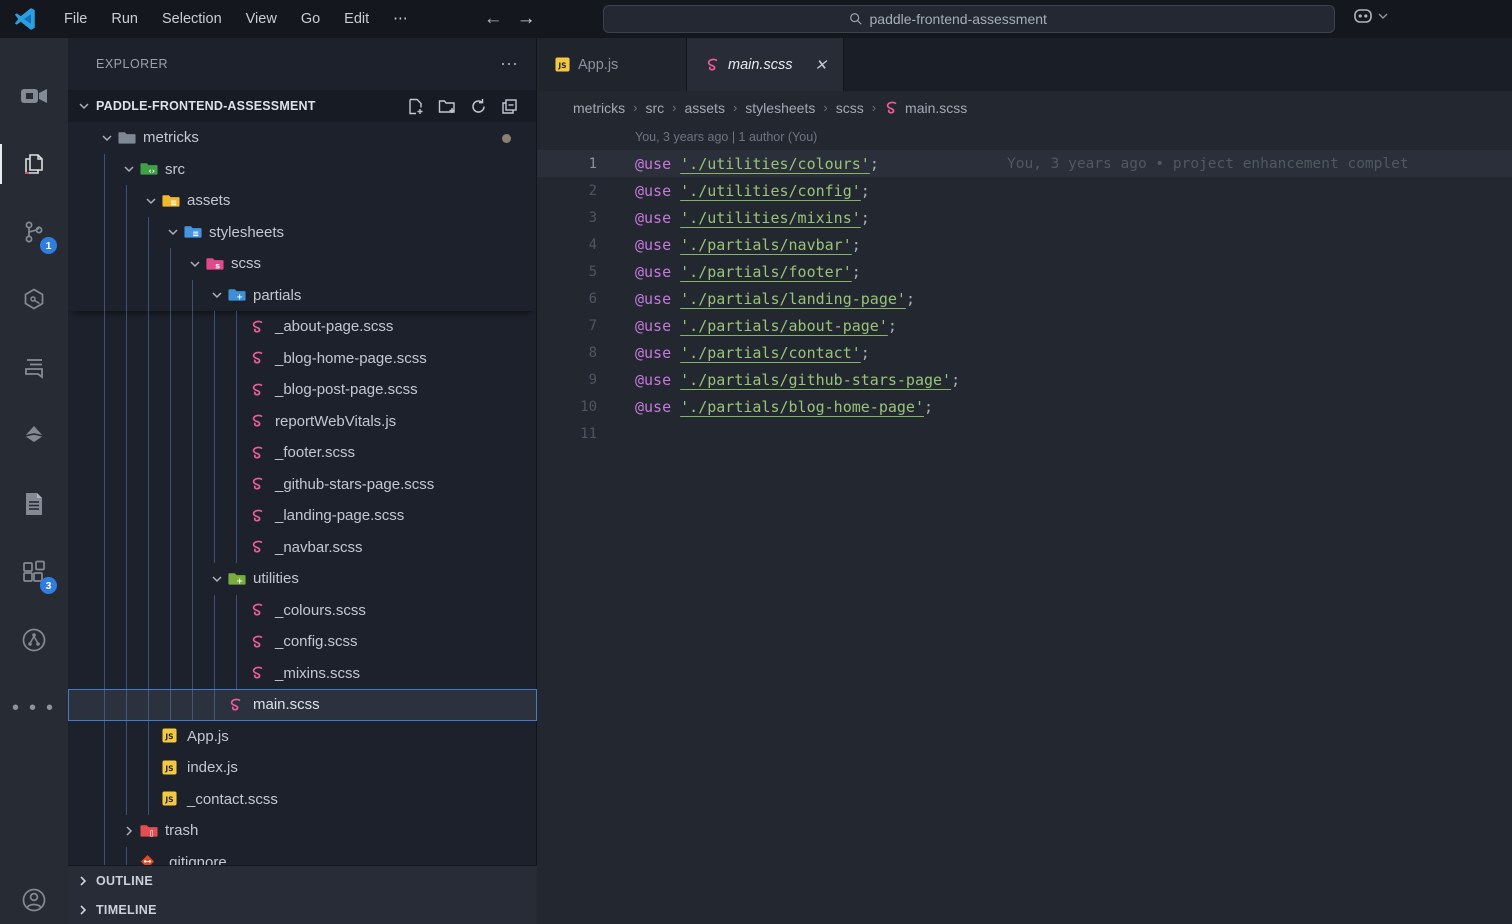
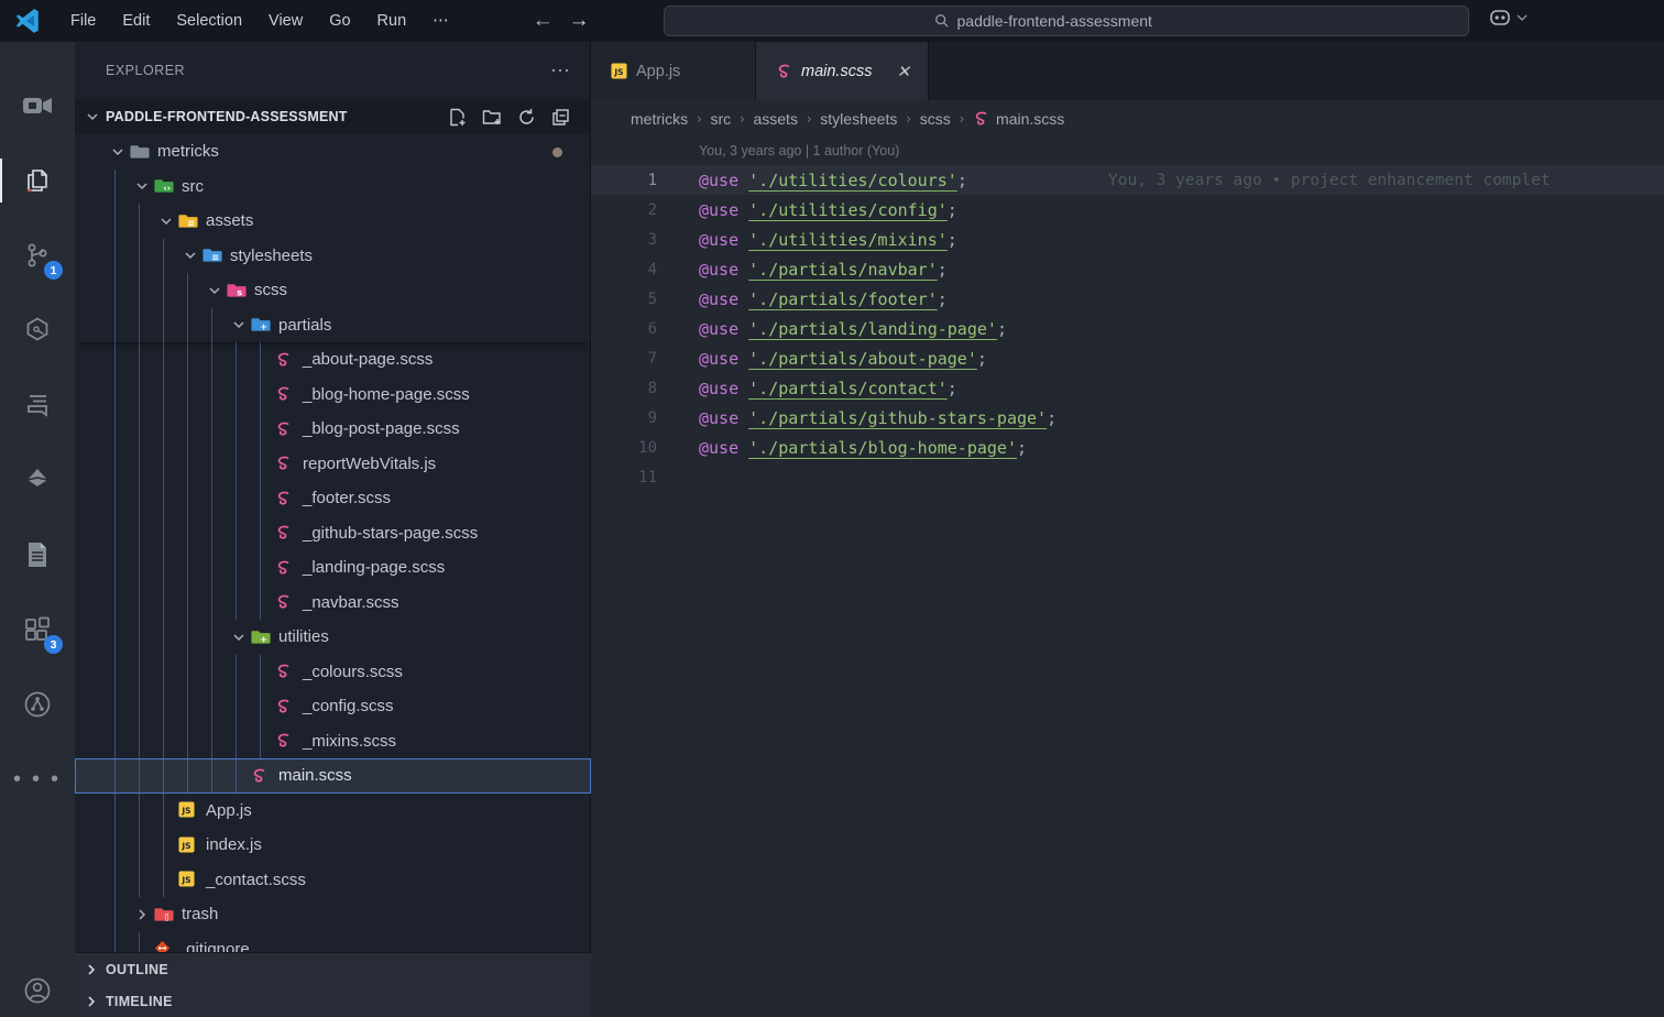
  File
- Run
+ Edit
  Selection
  View
  Go
- Edit
+ Run
  ⋯
  ←
  →
  paddle-frontend-assessment
  1
  3
  • • •
  EXPLORER
  ⋯
  PADDLE-FRONTEND-ASSESSMENT
  metricks
  ‹›
  src
  ≡
  assets
  ≡
  stylesheets
  s
  scss
  +
  partials
  _about-page.scss
  _blog-home-page.scss
  _blog-post-page.scss
  reportWebVitals.js
  _footer.scss
  _github-stars-page.scss
  _landing-page.scss
  _navbar.scss
  +
  utilities
  _colours.scss
  _config.scss
  _mixins.scss
  main.scss
  JS
  App.js
  JS
  index.js
  JS
  _contact.scss
  ▯
  trash
  .gitignore
  OUTLINE
  TIMELINE
  JS
  App.js
  main.scss
  ✕
  metricks
  ›
  src
  ›
  assets
  ›
  stylesheets
  ›
  scss
  ›
  main.scss
  You, 3 years ago | 1 author (You)
  1
  @use './utilities/colours';
  You, 3 years ago • project enhancement complet
  2
  @use './utilities/config';
  3
  @use './utilities/mixins';
  4
  @use './partials/navbar';
  5
  @use './partials/footer';
  6
  @use './partials/landing-page';
  7
  @use './partials/about-page';
  8
  @use './partials/contact';
  9
  @use './partials/github-stars-page';
  10
  @use './partials/blog-home-page';
  11
